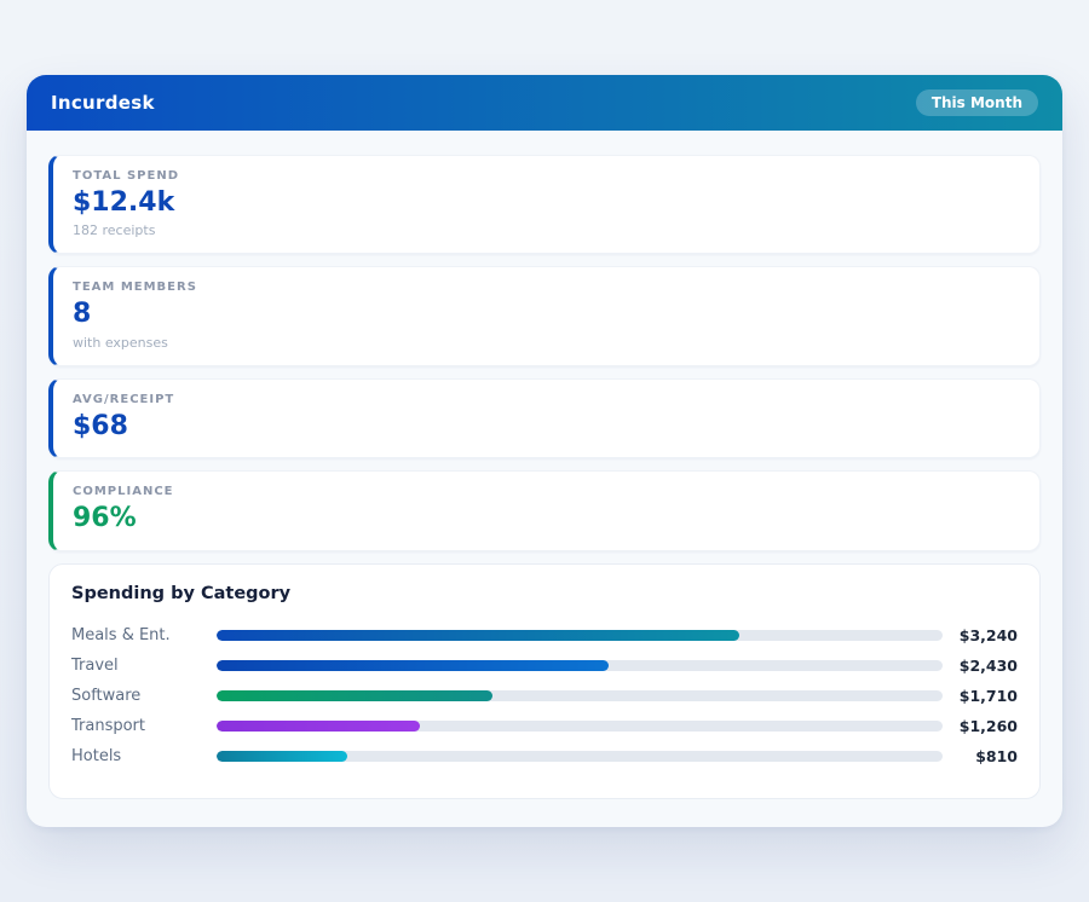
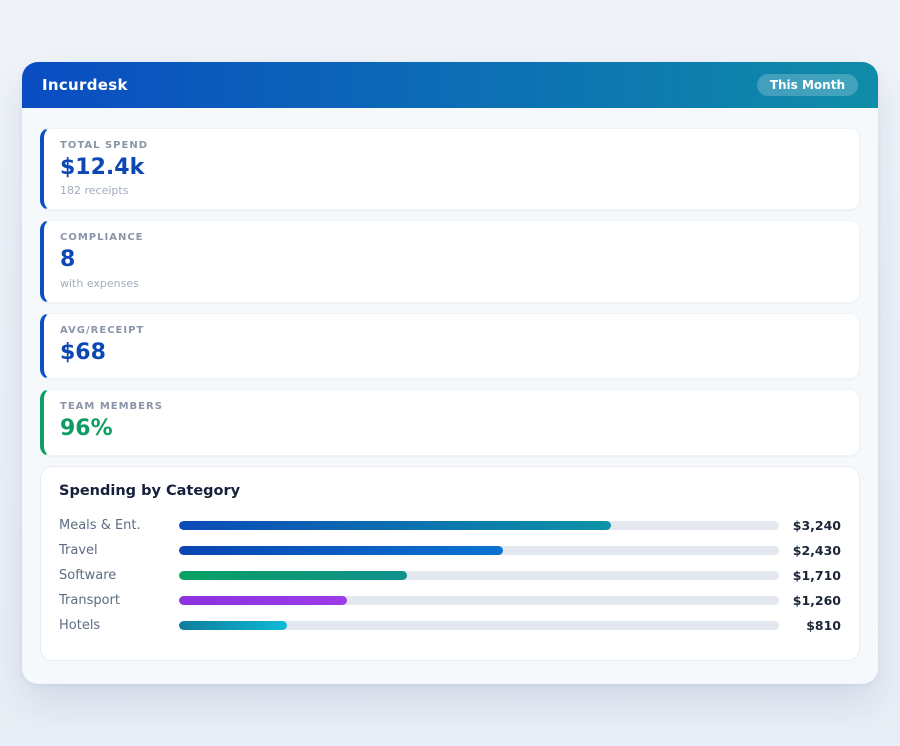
  Incurdesk
  This Month
  TOTAL SPEND
  $12.4k
  182 receipts
- TEAM MEMBERS
+ COMPLIANCE
  8
  with expenses
  AVG/RECEIPT
  $68
- COMPLIANCE
+ TEAM MEMBERS
  96%
  Spending by Category
  Meals & Ent.
  $3,240
  Travel
  $2,430
  Software
  $1,710
  Transport
  $1,260
  Hotels
  $810
